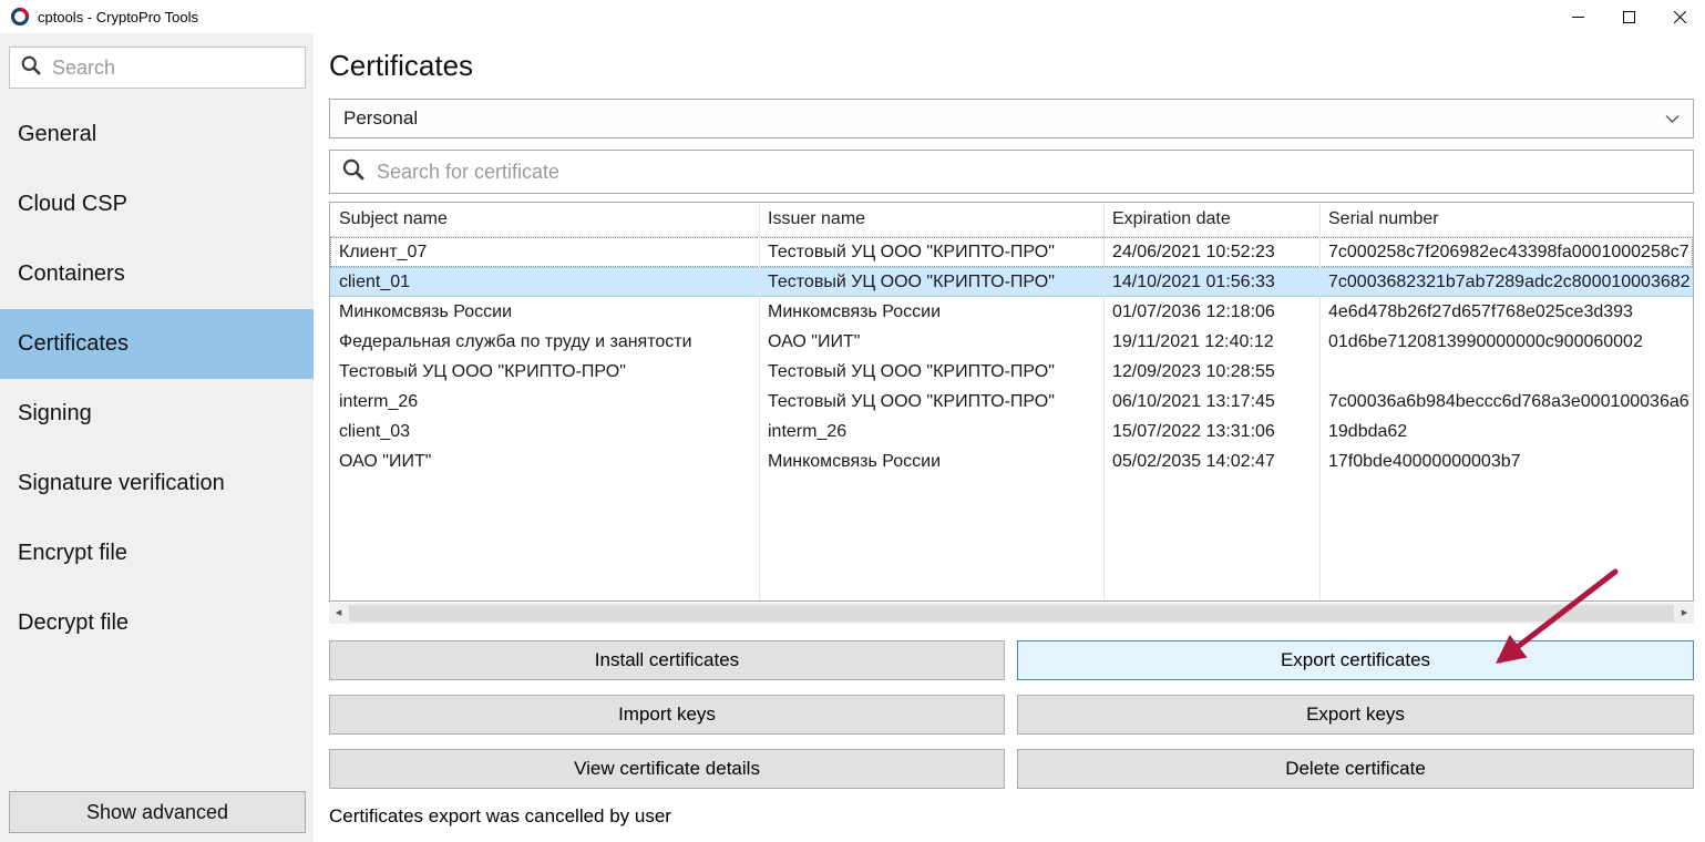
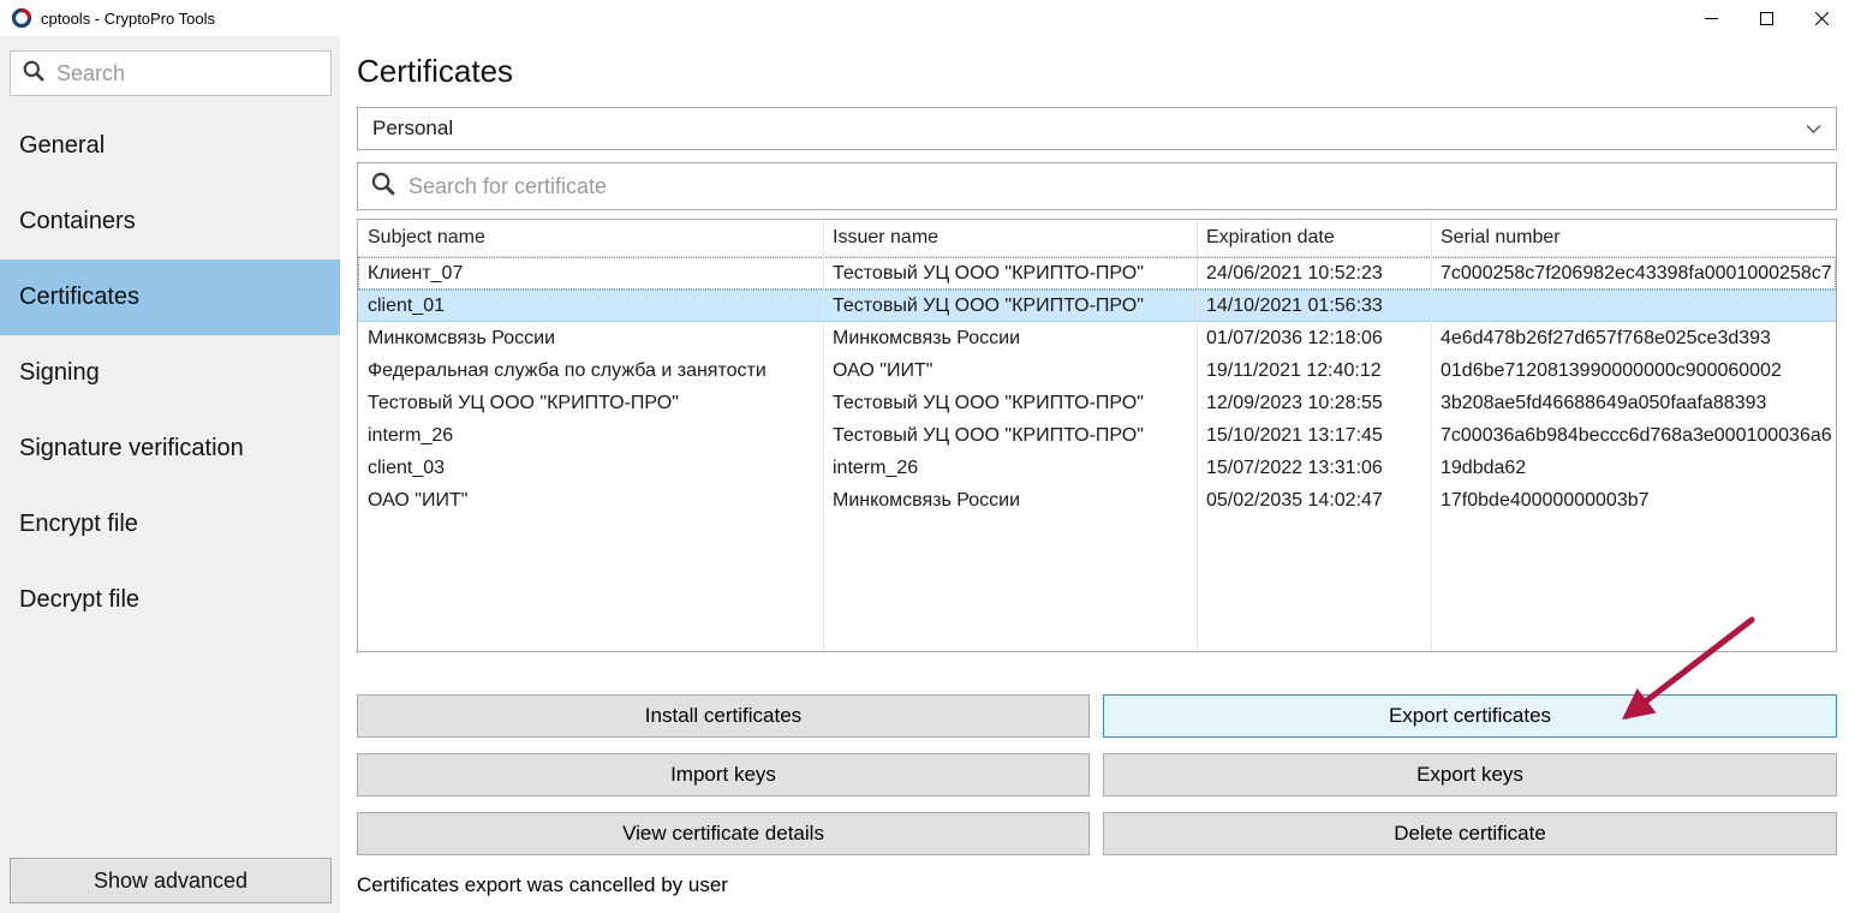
  cptools - CryptoPro Tools
  Search
  General
- Cloud CSP
  Containers
  Certificates
  Signing
  Signature verification
  Encrypt file
  Decrypt file
  Show advanced
  Certificates
  Personal
  Search for certificate
  Subject name
  Issuer name
  Expiration date
  Serial number
  Клиент_07
  Тестовый УЦ ООО "КРИПТО-ПРО"
  24/06/2021 10:52:23
  7c000258c7f206982ec43398fa0001000258c7
  client_01
  Тестовый УЦ ООО "КРИПТО-ПРО"
  14/10/2021 01:56:33
- 7c0003682321b7ab7289adc2c800010003682
  Минкомсвязь России
  Минкомсвязь России
  01/07/2036 12:18:06
  4e6d478b26f27d657f768e025ce3d393
- Федеральная служба по труду и занятости
+ Федеральная служба по служба и занятости
  ОАО "ИИТ"
  19/11/2021 12:40:12
  01d6be7120813990000000c900060002
  Тестовый УЦ ООО "КРИПТО-ПРО"
  Тестовый УЦ ООО "КРИПТО-ПРО"
  12/09/2023 10:28:55
+ 3b208ae5fd46688649a050faafa88393
  interm_26
  Тестовый УЦ ООО "КРИПТО-ПРО"
- 06/10/2021 13:17:45
+ 15/10/2021 13:17:45
  7c00036a6b984beccc6d768a3e000100036a6
  client_03
  interm_26
  15/07/2022 13:31:06
  19dbda62
  ОАО "ИИТ"
  Минкомсвязь России
  05/02/2035 14:02:47
  17f0bde40000000003b7
- ◂
- ▸
  Install certificates
  Export certificates
  Import keys
  Export keys
  View certificate details
  Delete certificate
  Certificates export was cancelled by user
